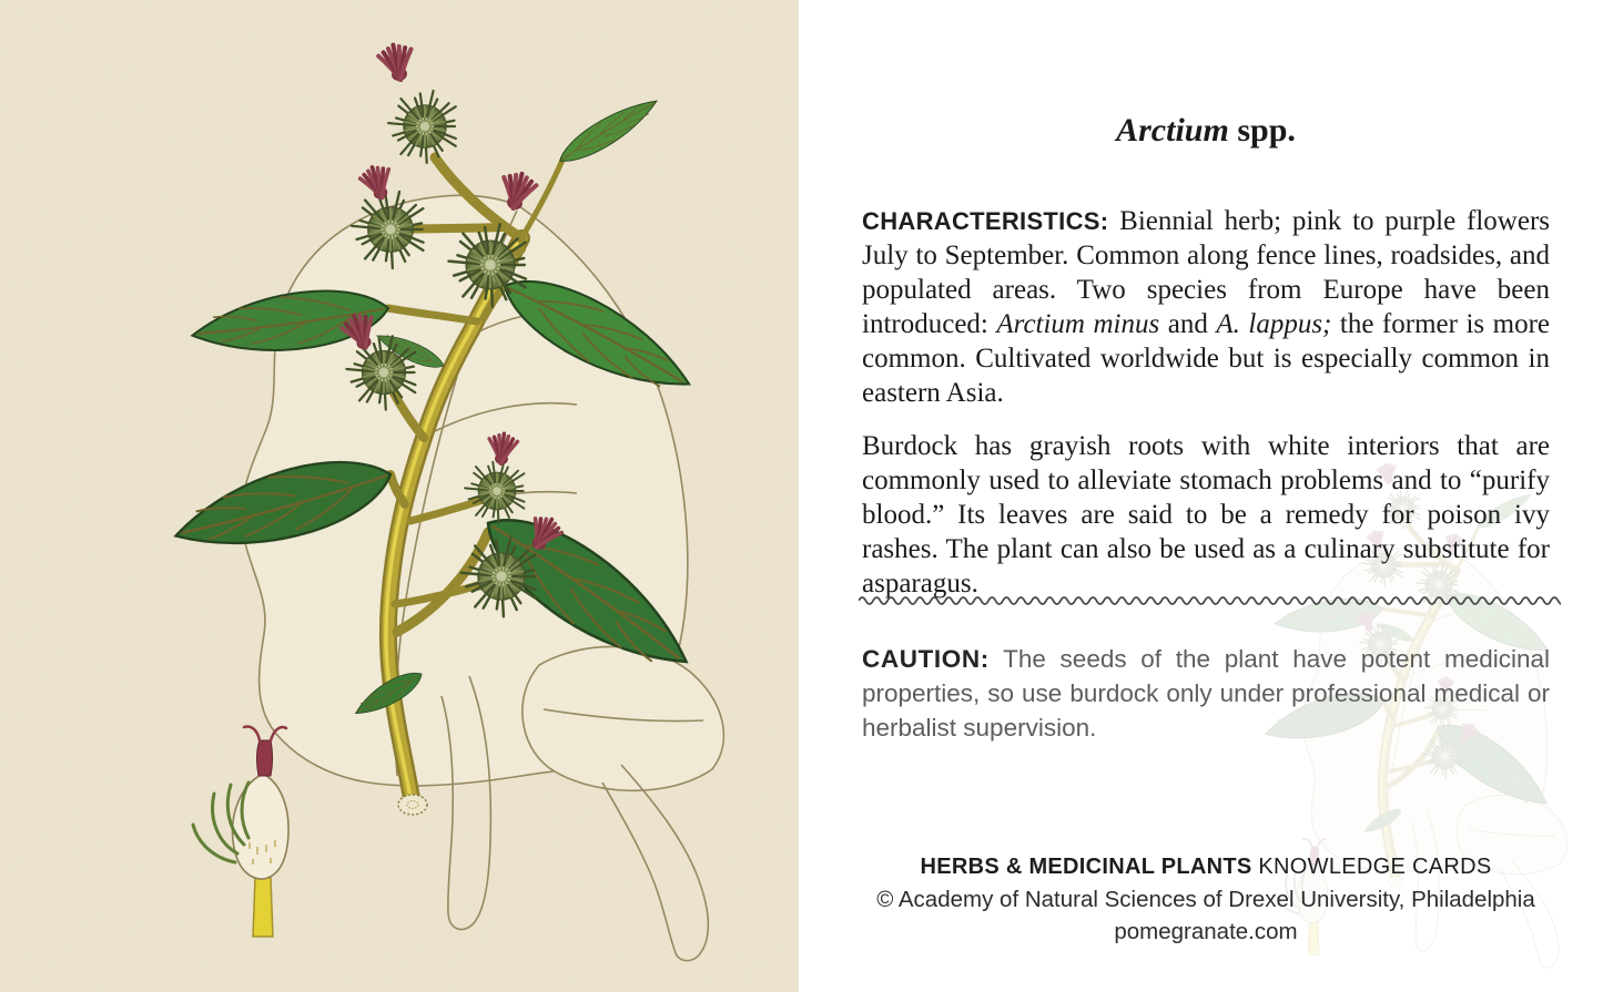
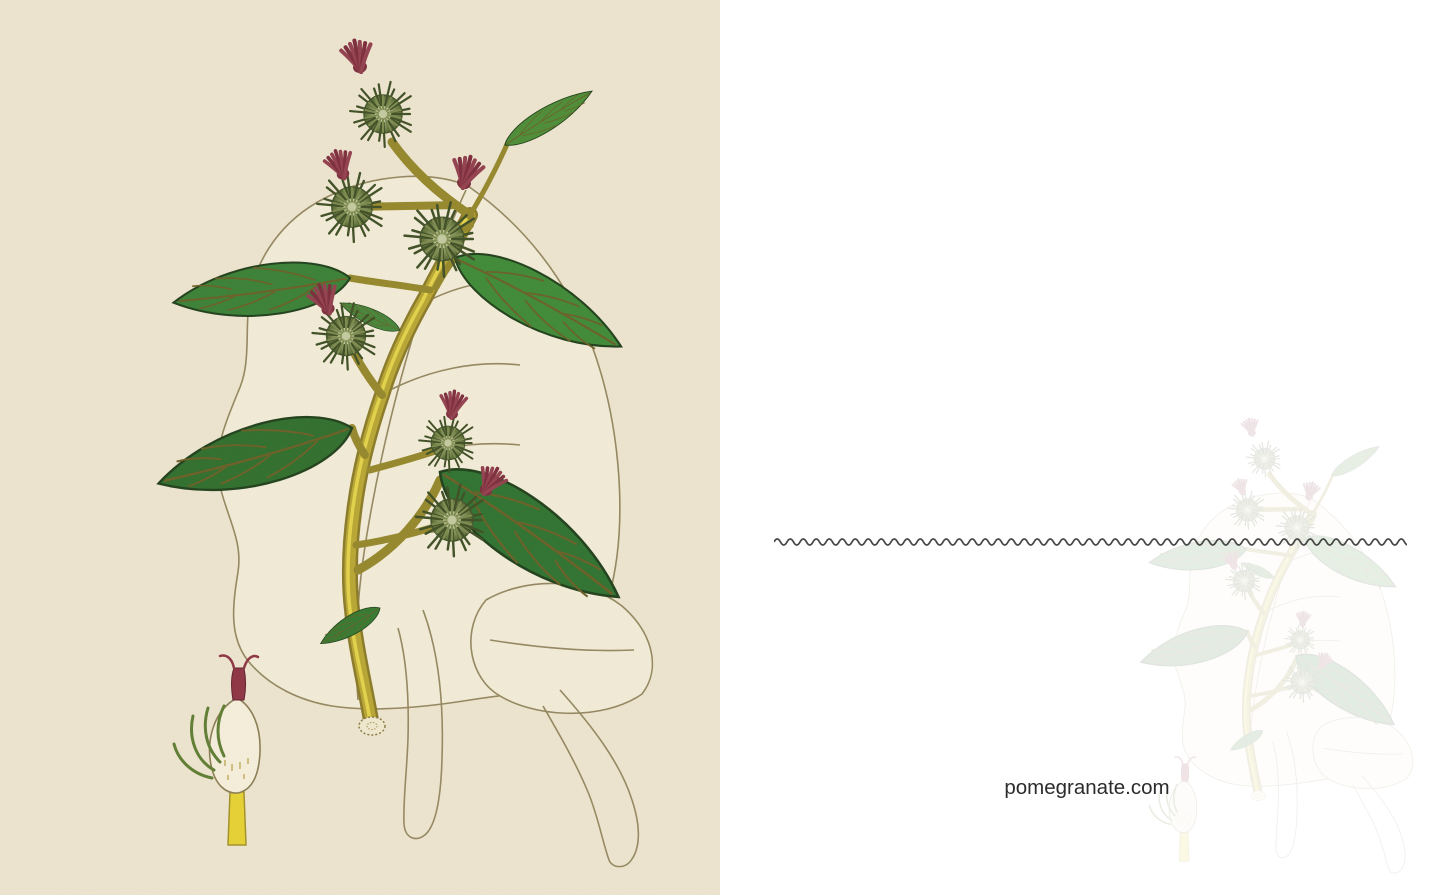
- Arctium spp.
- CHARACTERISTICS: Biennial herb; pink to purple flowers July to September. Common along fence lines, roadsides, and populated areas. Two species from Europe have been introduced: Arctium minus and A. lappus; the former is more common. Cultivated worldwide but is especially common in eastern Asia.
- Burdock has grayish roots with white interiors that are commonly used to alleviate stomach problems and to “purify blood.” Its leaves are said to be a remedy for poison ivy rashes. The plant can also be used as a culinary substitute for asparagus.
- CAUTION: The seeds of the plant have potent medicinal properties, so use burdock only under professional medical or herbalist supervision.
- HERBS & MEDICINAL PLANTS KNOWLEDGE CARDS
- © Academy of Natural Sciences of Drexel University, Philadelphia
  pomegranate.com
